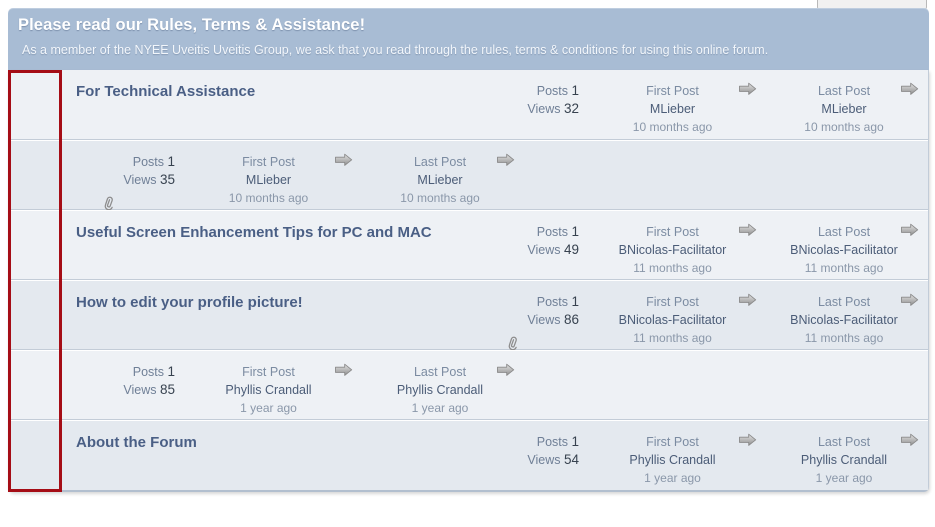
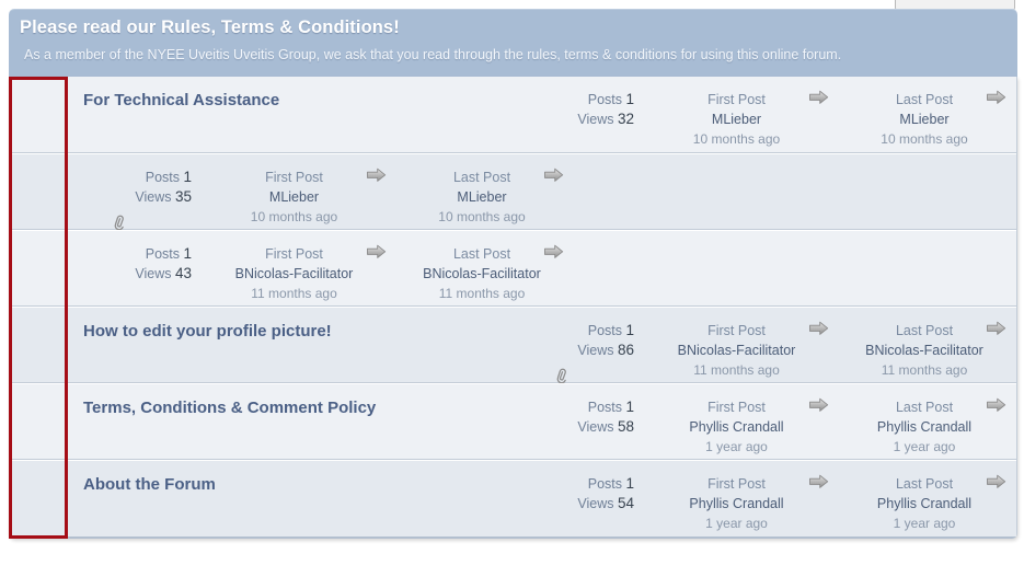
- Please read our Rules, Terms & Assistance!
+ Please read our Rules, Terms & Conditions!
  As a member of the NYEE Uveitis Uveitis Group, we ask that you read through the rules, terms & conditions for using this online forum.
  For Technical Assistance
  Posts 1
  Views 32
  First Post
  MLieber
  10 months ago
  Last Post
  MLieber
  10 months ago
  Posts 1
  Views 35
  First Post
  MLieber
  10 months ago
  Last Post
  MLieber
  10 months ago
- Useful Screen Enhancement Tips for PC and MAC
  Posts 1
- Views 49
+ Views 43
  First Post
  BNicolas-Facilitator
  11 months ago
  Last Post
  BNicolas-Facilitator
  11 months ago
  How to edit your profile picture!
  Posts 1
  Views 86
  First Post
  BNicolas-Facilitator
  11 months ago
  Last Post
  BNicolas-Facilitator
  11 months ago
+ Terms, Conditions & Comment Policy
  Posts 1
- Views 85
+ Views 58
  First Post
  Phyllis Crandall
  1 year ago
  Last Post
  Phyllis Crandall
  1 year ago
  About the Forum
  Posts 1
  Views 54
  First Post
  Phyllis Crandall
  1 year ago
  Last Post
  Phyllis Crandall
  1 year ago
